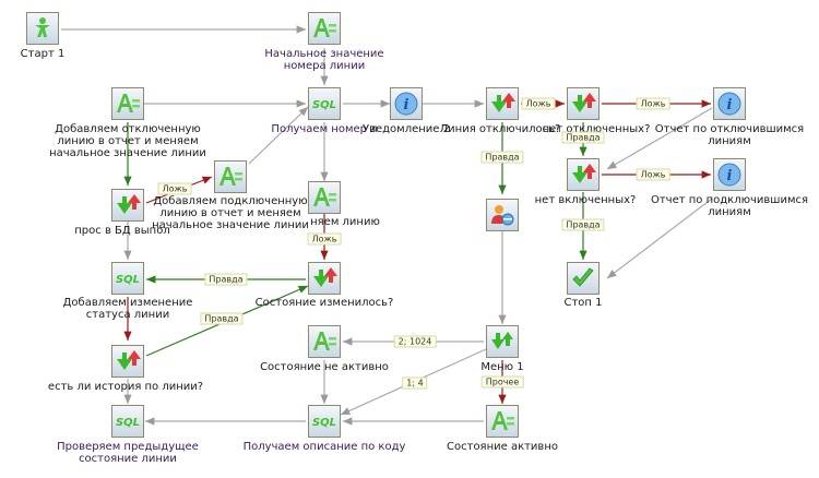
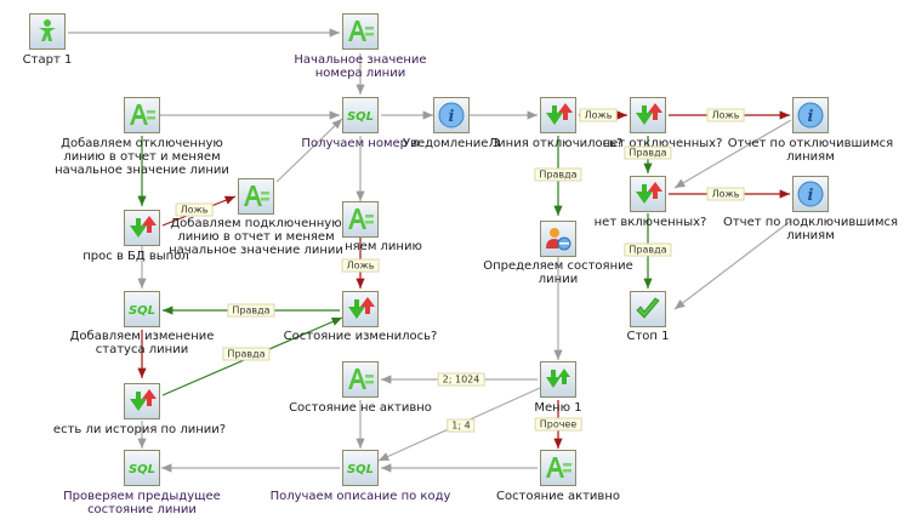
  Старт 1
  Начальное значение
  номера линии
  Добавляем отключенную
  линию в отчет и меняем
  начальное значение линии
  SQL
  Получаем номер л
  i
- Уведомление 2
+ Уведомление 3
  Линия отключилось?
  нет отключенных?
  i
  Отчет по отключившимся
  линиям
  Добавляем подключенную
  линию в отчет и меняем
  начальное значение линии
  прос в БД выпол
  няем линию
  нет включенных?
  i
  Отчет по подключившимся
  линиям
+ Определяем состояние
+ линии
  Стоп 1
  SQL
  Добавляем изменение
  статуса линии
  Состояние изменилось?
  есть ли история по линии?
  Состояние не активно
  Меню 1
  SQL
  Проверяем предыдущее
  состояние линии
  SQL
  Получаем описание по коду
  Состояние активно
  Ложь
  Ложь
  Правда
  Правда
  Ложь
  Правда
  Ложь
  Ложь
  Правда
  Правда
  2; 1024
  1; 4
  Прочее
